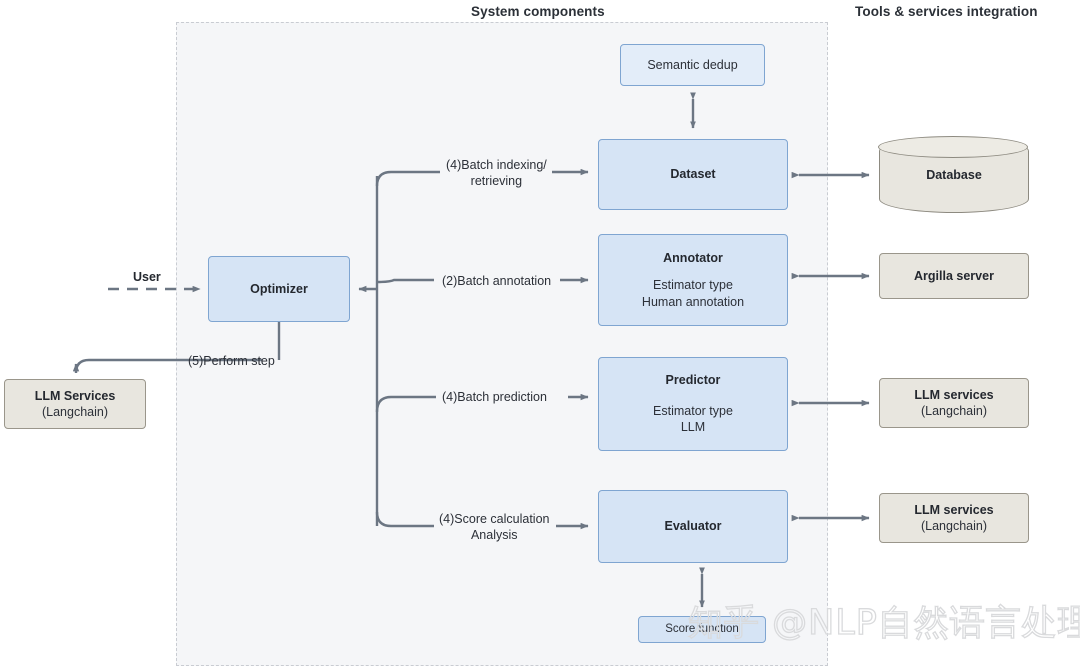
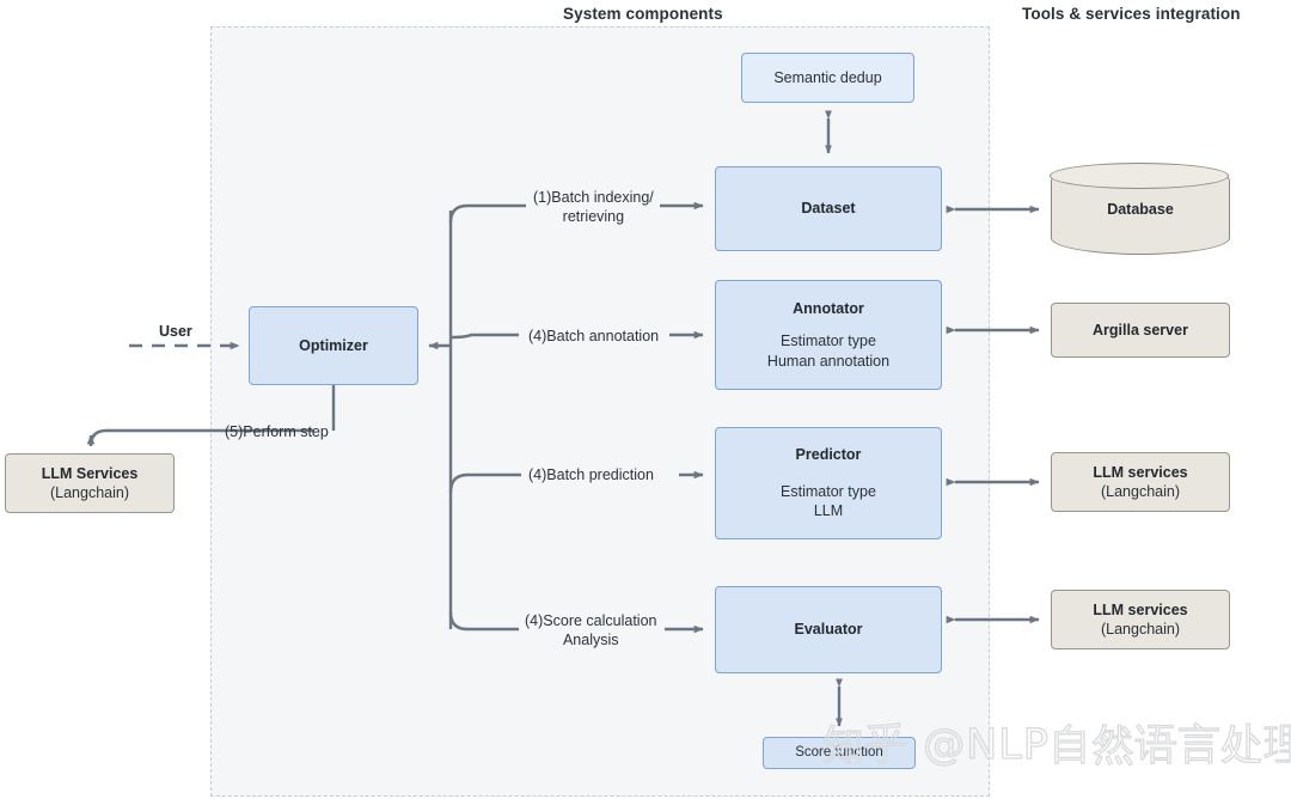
  System components
  Tools & services integration
- (4)Batch indexing/
+ (1)Batch indexing/
  retrieving
- (2)Batch annotation
+ (4)Batch annotation
  (4)Batch prediction
  (4)Score calculation
  Analysis
  (5)Perform step
  User
  Semantic dedup
  Dataset
  Annotator
  Estimator type
  Human annotation
  Predictor
  Estimator type
  LLM
  Evaluator
  Score function
  Optimizer
  Database
  Argilla server
  LLM services
  (Langchain)
  LLM services
  (Langchain)
  LLM Services
  (Langchain)
  知乎 @NLP自然语言处理
